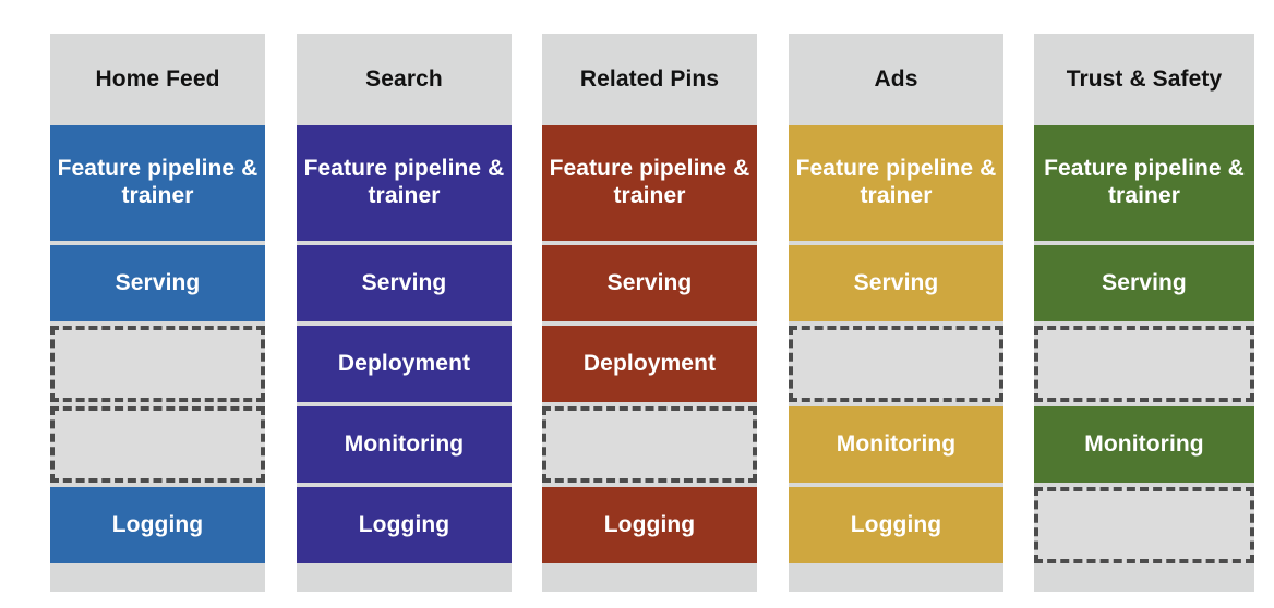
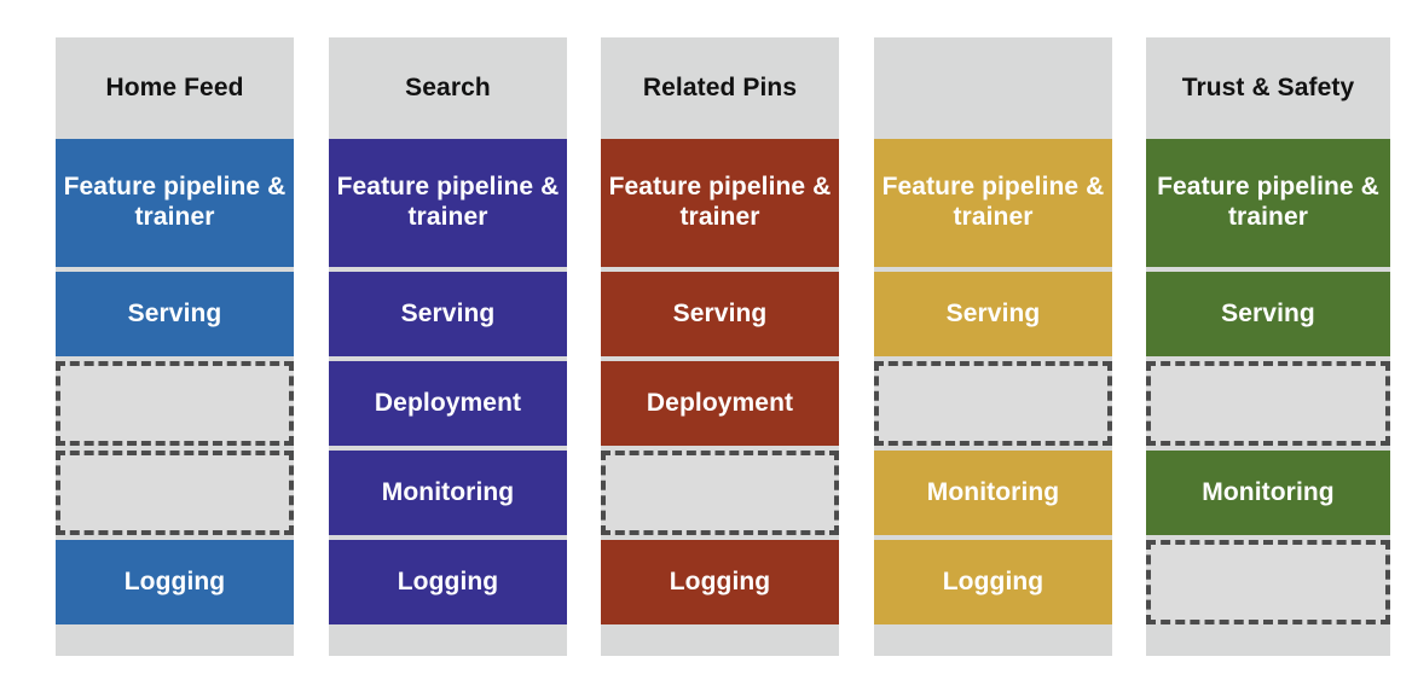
  Home Feed
  Feature pipeline & trainer
  Serving
  Logging
  Search
  Feature pipeline & trainer
  Serving
  Deployment
  Monitoring
  Logging
  Related Pins
  Feature pipeline & trainer
  Serving
  Deployment
  Logging
- Ads
  Feature pipeline & trainer
  Serving
  Monitoring
  Logging
  Trust & Safety
  Feature pipeline & trainer
  Serving
  Monitoring
